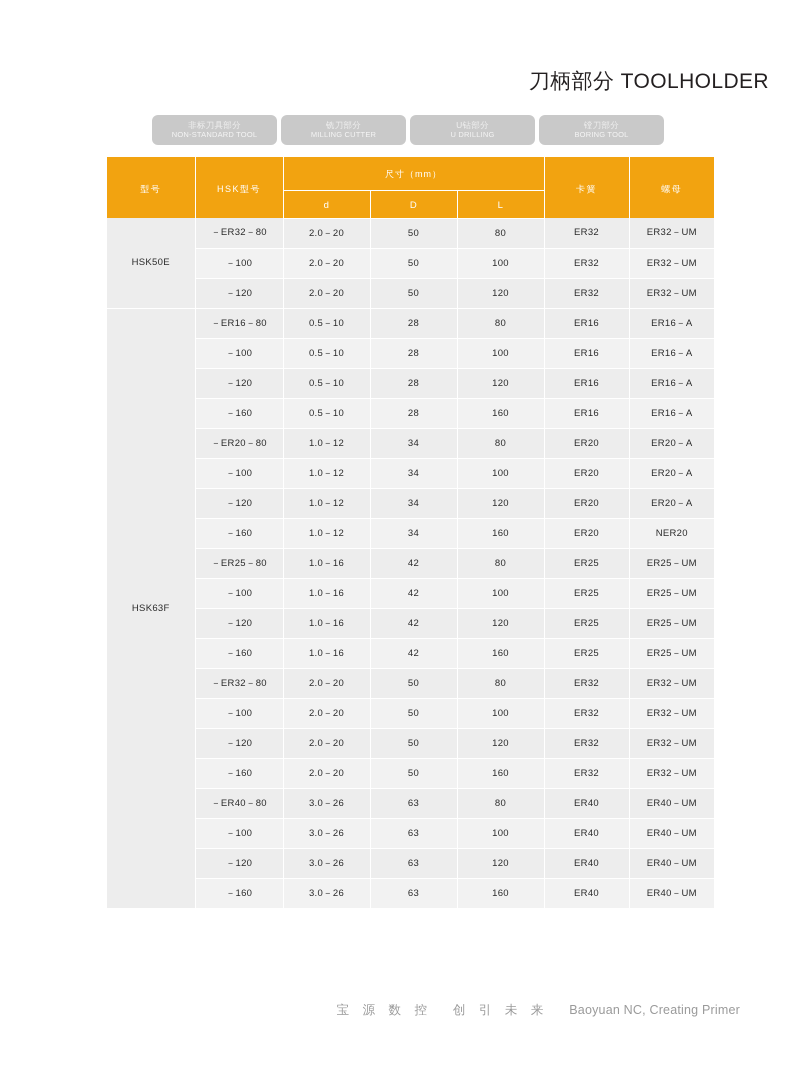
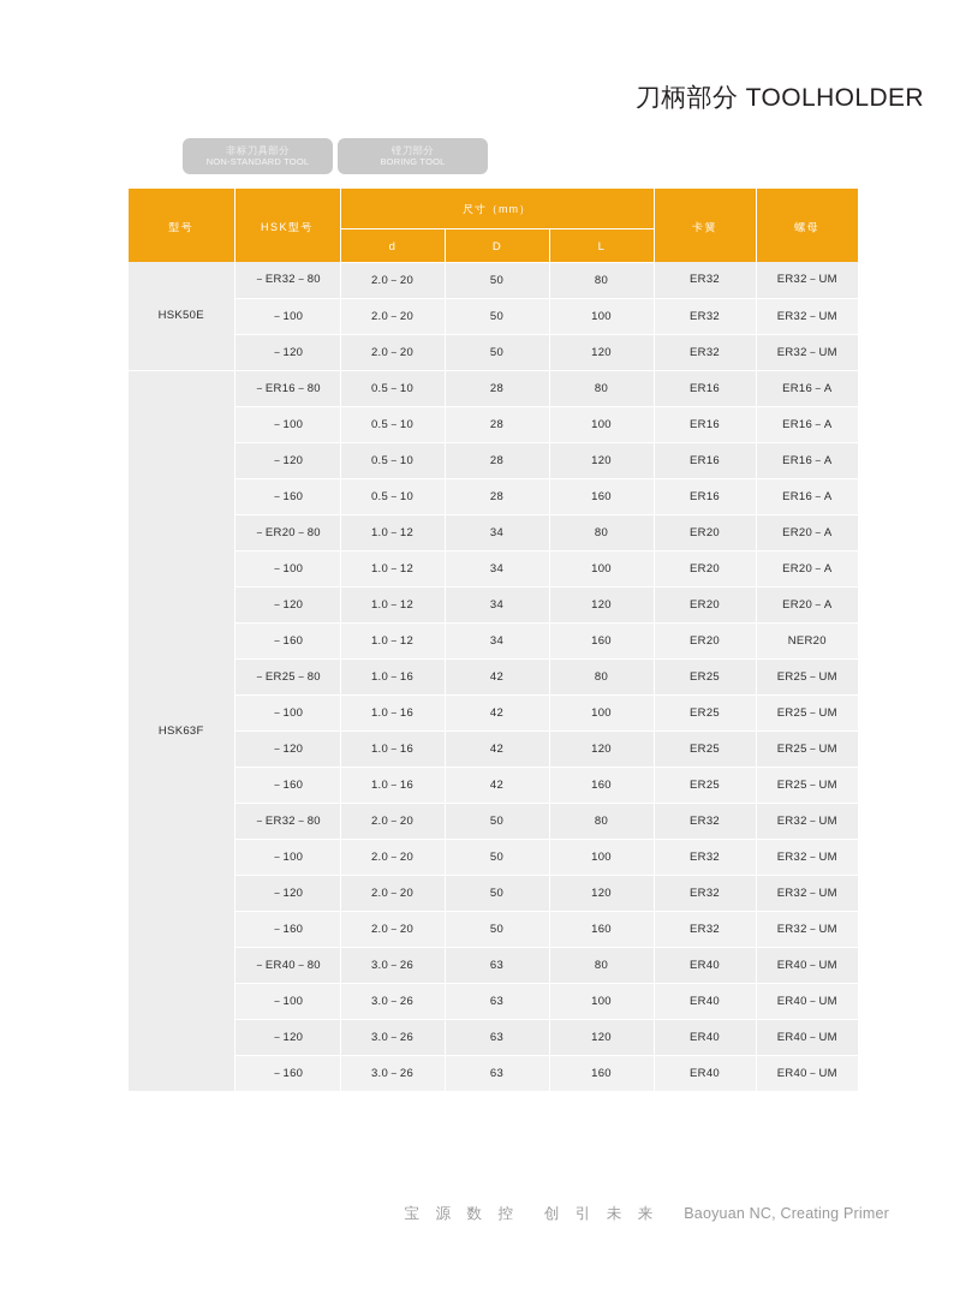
  刀柄部分 TOOLHOLDER
  非标刀具部分
  NON-STANDARD TOOL
- 铣刀部分
- MILLING CUTTER
- U钻部分
- U DRILLING
  镗刀部分
  BORING TOOL
  型号	HSK型号	尺寸（mm）	卡簧	螺母
  d	D	L
  HSK50E	－ER32－80	2.0－20	50	80	ER32	ER32－UM
  －100	2.0－20	50	100	ER32	ER32－UM
  －120	2.0－20	50	120	ER32	ER32－UM
  HSK63F	－ER16－80	0.5－10	28	80	ER16	ER16－A
  －100	0.5－10	28	100	ER16	ER16－A
  －120	0.5－10	28	120	ER16	ER16－A
  －160	0.5－10	28	160	ER16	ER16－A
  －ER20－80	1.0－12	34	80	ER20	ER20－A
  －100	1.0－12	34	100	ER20	ER20－A
  －120	1.0－12	34	120	ER20	ER20－A
  －160	1.0－12	34	160	ER20	NER20
  －ER25－80	1.0－16	42	80	ER25	ER25－UM
  －100	1.0－16	42	100	ER25	ER25－UM
  －120	1.0－16	42	120	ER25	ER25－UM
  －160	1.0－16	42	160	ER25	ER25－UM
  －ER32－80	2.0－20	50	80	ER32	ER32－UM
  －100	2.0－20	50	100	ER32	ER32－UM
  －120	2.0－20	50	120	ER32	ER32－UM
  －160	2.0－20	50	160	ER32	ER32－UM
  －ER40－80	3.0－26	63	80	ER40	ER40－UM
  －100	3.0－26	63	100	ER40	ER40－UM
  －120	3.0－26	63	120	ER40	ER40－UM
  －160	3.0－26	63	160	ER40	ER40－UM
  宝 源 数 控 创 引 未 来 Baoyuan NC, Creating Primer
